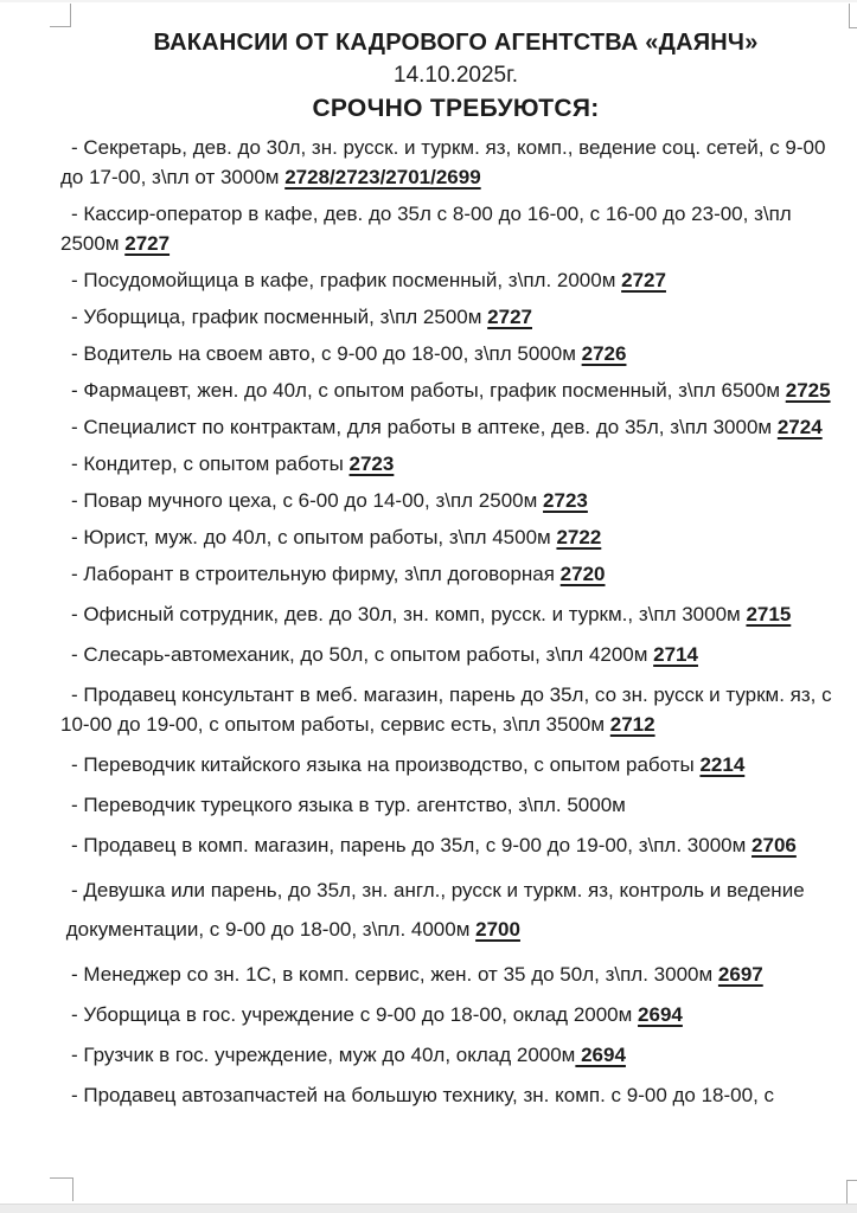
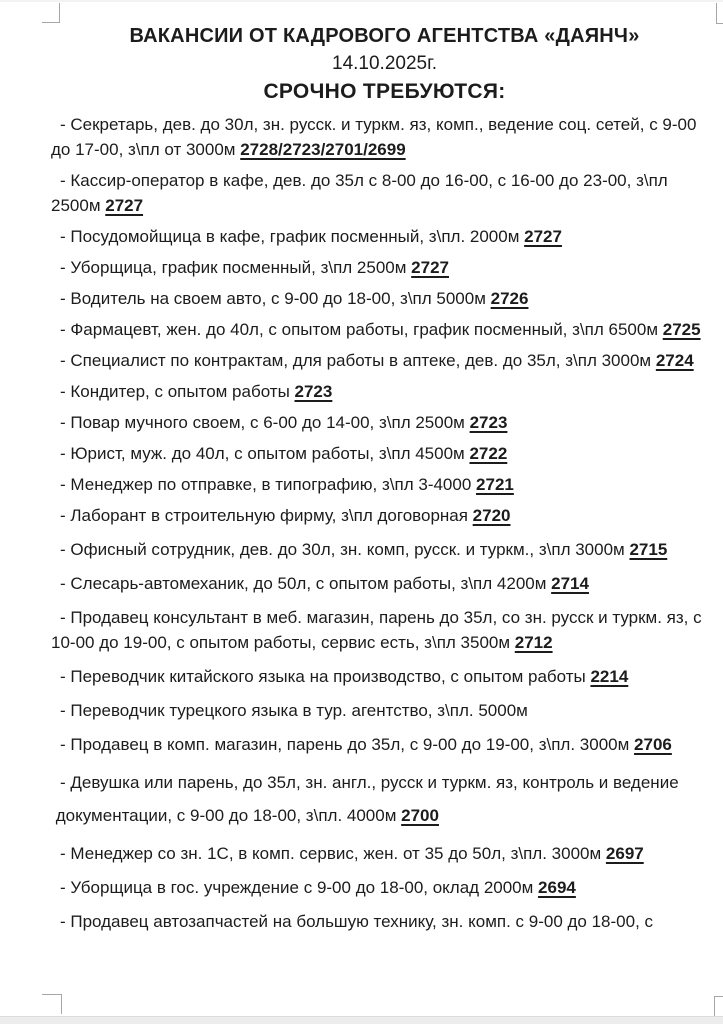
  ВАКАНСИИ ОТ КАДРОВОГО АГЕНТСТВА «ДАЯНЧ»
  14.10.2025г.
  СРОЧНО ТРЕБУЮТСЯ:
  - Секретарь, дев. до 30л, зн. русск. и туркм. яз, комп., ведение соц. сетей, с 9-00
  до 17-00, з\пл от 3000м 2728/2723/2701/2699
  - Кассир-оператор в кафе, дев. до 35л с 8-00 до 16-00, с 16-00 до 23-00, з\пл
  2500м 2727
  - Посудомойщица в кафе, график посменный, з\пл. 2000м 2727
  - Уборщица, график посменный, з\пл 2500м 2727
  - Водитель на своем авто, с 9-00 до 18-00, з\пл 5000м 2726
  - Фармацевт, жен. до 40л, с опытом работы, график посменный, з\пл 6500м 2725
  - Специалист по контрактам, для работы в аптеке, дев. до 35л, з\пл 3000м 2724
  - Кондитер, с опытом работы 2723
- - Повар мучного цеха, с 6-00 до 14-00, з\пл 2500м 2723
+ - Повар мучного своем, с 6-00 до 14-00, з\пл 2500м 2723
  - Юрист, муж. до 40л, с опытом работы, з\пл 4500м 2722
+ - Менеджер по отправке, в типографию, з\пл 3-4000 2721
  - Лаборант в строительную фирму, з\пл договорная 2720
  - Офисный сотрудник, дев. до 30л, зн. комп, русск. и туркм., з\пл 3000м 2715
  - Слесарь-автомеханик, до 50л, с опытом работы, з\пл 4200м 2714
  - Продавец консультант в меб. магазин, парень до 35л, со зн. русск и туркм. яз, с
  10-00 до 19-00, с опытом работы, сервис есть, з\пл 3500м 2712
  - Переводчик китайского языка на производство, с опытом работы 2214
  - Переводчик турецкого языка в тур. агентство, з\пл. 5000м
  - Продавец в комп. магазин, парень до 35л, с 9-00 до 19-00, з\пл. 3000м 2706
  - Девушка или парень, до 35л, зн. англ., русск и туркм. яз, контроль и ведение
  документации, с 9-00 до 18-00, з\пл. 4000м 2700
  - Менеджер со зн. 1С, в комп. сервис, жен. от 35 до 50л, з\пл. 3000м 2697
  - Уборщица в гос. учреждение с 9-00 до 18-00, оклад 2000м 2694
- - Грузчик в гос. учреждение, муж до 40л, оклад 2000м 2694
  - Продавец автозапчастей на большую технику, зн. комп. с 9-00 до 18-00, с
